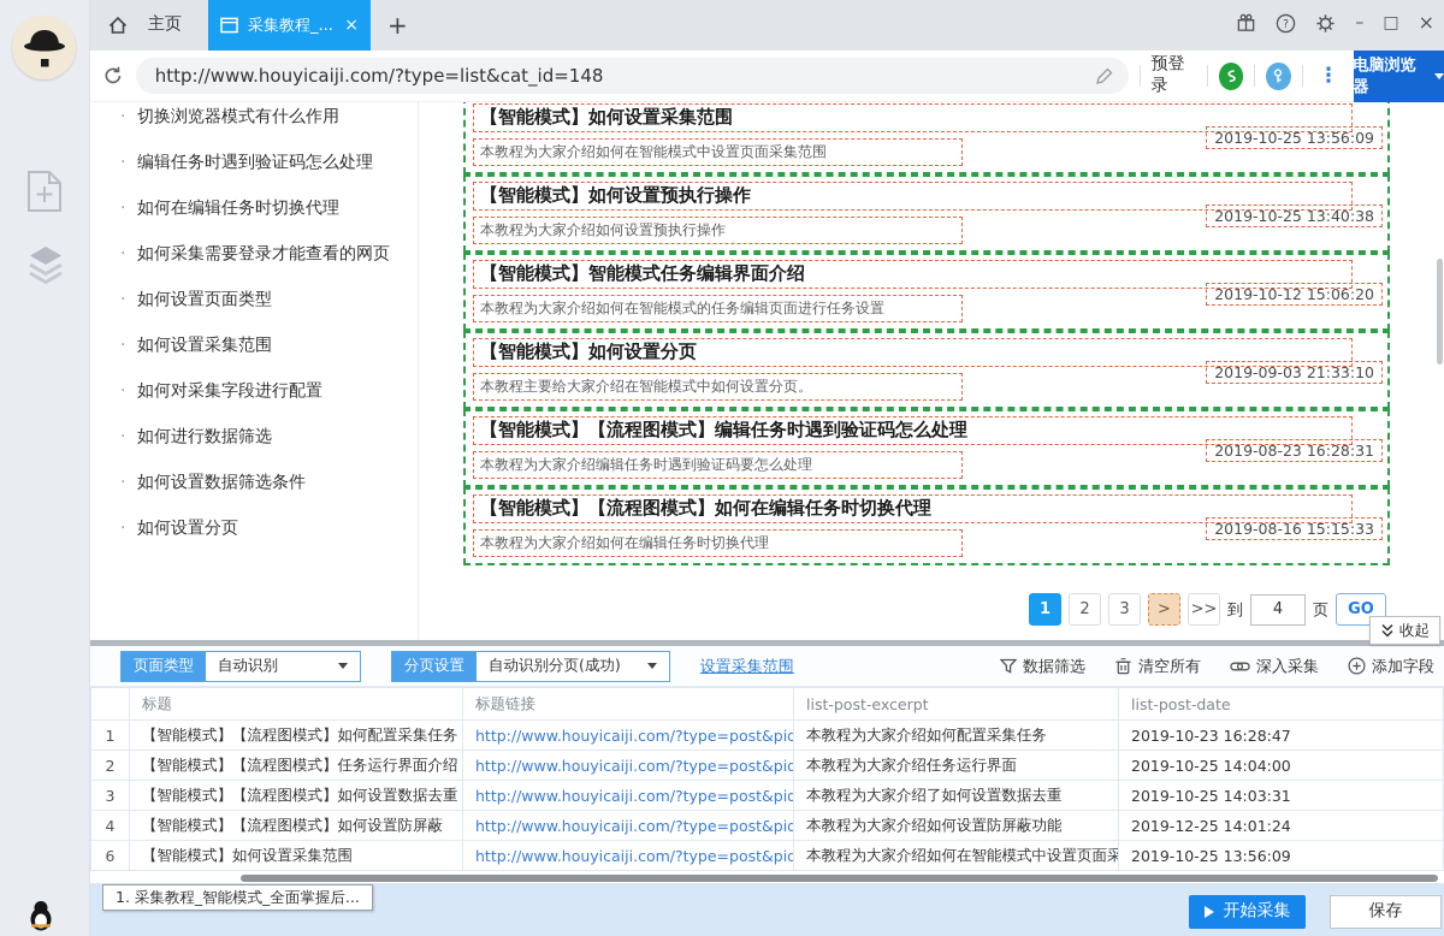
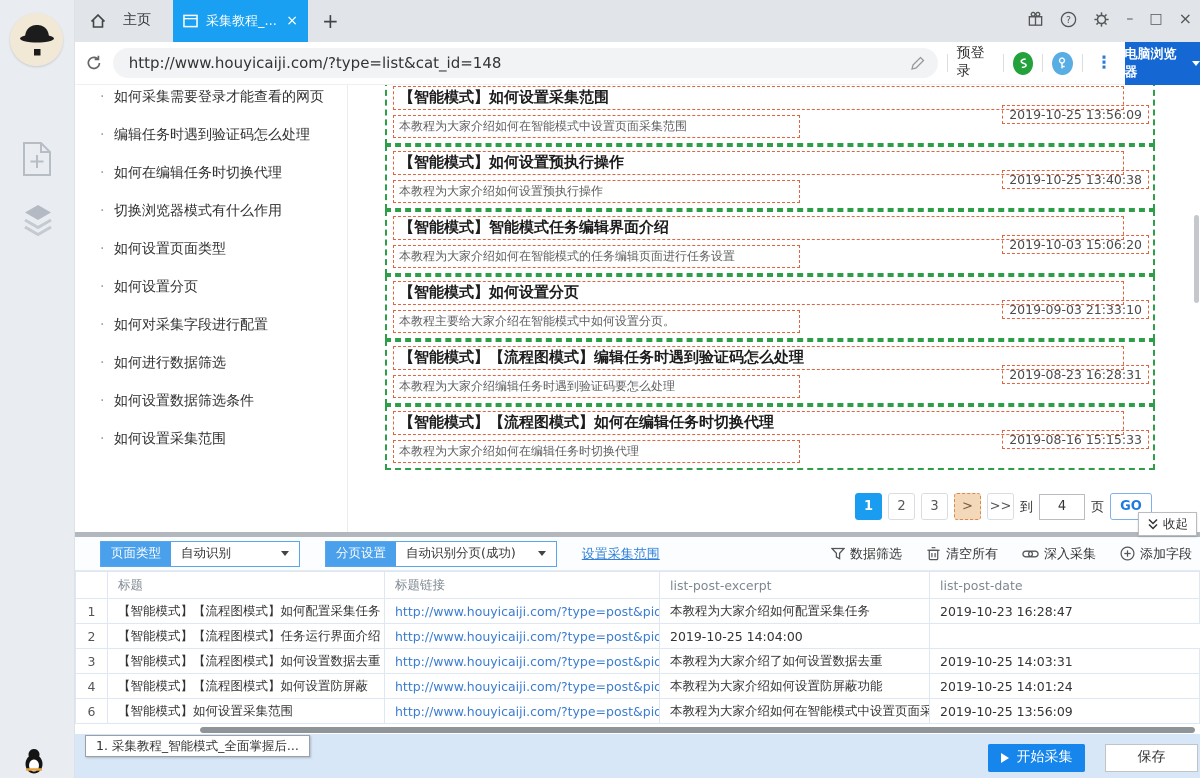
  主页
  采集教程_...
  ×
  +
  ?
  –
  □
  ×
  http://www.houyicaiji.com/?type=list&cat_id=148
  预登录
  ⋮
  电脑浏览器
- 切换浏览器模式有什么作用
+ 如何采集需要登录才能查看的网页
  编辑任务时遇到验证码怎么处理
  如何在编辑任务时切换代理
- 如何采集需要登录才能查看的网页
+ 切换浏览器模式有什么作用
  如何设置页面类型
- 如何设置采集范围
+ 如何设置分页
  如何对采集字段进行配置
  如何进行数据筛选
  如何设置数据筛选条件
- 如何设置分页
+ 如何设置采集范围
  【智能模式】如何设置采集范围
  本教程为大家介绍如何在智能模式中设置页面采集范围
  2019-10-25 13:56:09
  【智能模式】如何设置预执行操作
  本教程为大家介绍如何设置预执行操作
  2019-10-25 13:40:38
  【智能模式】智能模式任务编辑界面介绍
  本教程为大家介绍如何在智能模式的任务编辑页面进行任务设置
- 2019-10-12 15:06:20
+ 2019-10-03 15:06:20
  【智能模式】如何设置分页
  本教程主要给大家介绍在智能模式中如何设置分页。
  2019-09-03 21:33:10
  【智能模式】【流程图模式】编辑任务时遇到验证码怎么处理
  本教程为大家介绍编辑任务时遇到验证码要怎么处理
  2019-08-23 16:28:31
  【智能模式】【流程图模式】如何在编辑任务时切换代理
  本教程为大家介绍如何在编辑任务时切换代理
  2019-08-16 15:15:33
  1
  2
  3
  >
  >>
  到
  4
  页
  GO
  收起
  页面类型
  自动识别
  分页设置
  自动识别分页(成功)
  设置采集范围
  数据筛选
  清空所有
  深入采集
  添加字段
  标题
  标题链接
  list-post-excerpt
  list-post-date
  1
  【智能模式】【流程图模式】如何配置采集任务
  http://www.houyicaiji.com/?type=post&pid
  本教程为大家介绍如何配置采集任务
  2019-10-23 16:28:47
  2
  【智能模式】【流程图模式】任务运行界面介绍
  http://www.houyicaiji.com/?type=post&pid
- 本教程为大家介绍任务运行界面
  2019-10-25 14:04:00
  3
  【智能模式】【流程图模式】如何设置数据去重
  http://www.houyicaiji.com/?type=post&pid
  本教程为大家介绍了如何设置数据去重
  2019-10-25 14:03:31
  4
  【智能模式】【流程图模式】如何设置防屏蔽
  http://www.houyicaiji.com/?type=post&pid
  本教程为大家介绍如何设置防屏蔽功能
- 2019-12-25 14:01:24
+ 2019-10-25 14:01:24
  6
  【智能模式】如何设置采集范围
  http://www.houyicaiji.com/?type=post&pid
  本教程为大家介绍如何在智能模式中设置页面采
  2019-10-25 13:56:09
  1. 采集教程_智能模式_全面掌握后...
  开始采集
  保存
